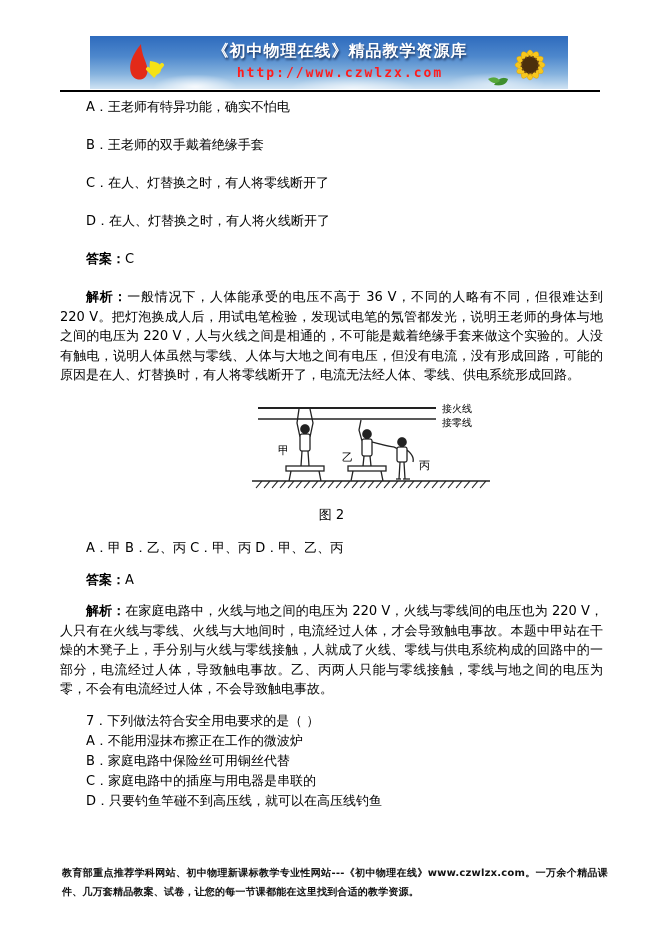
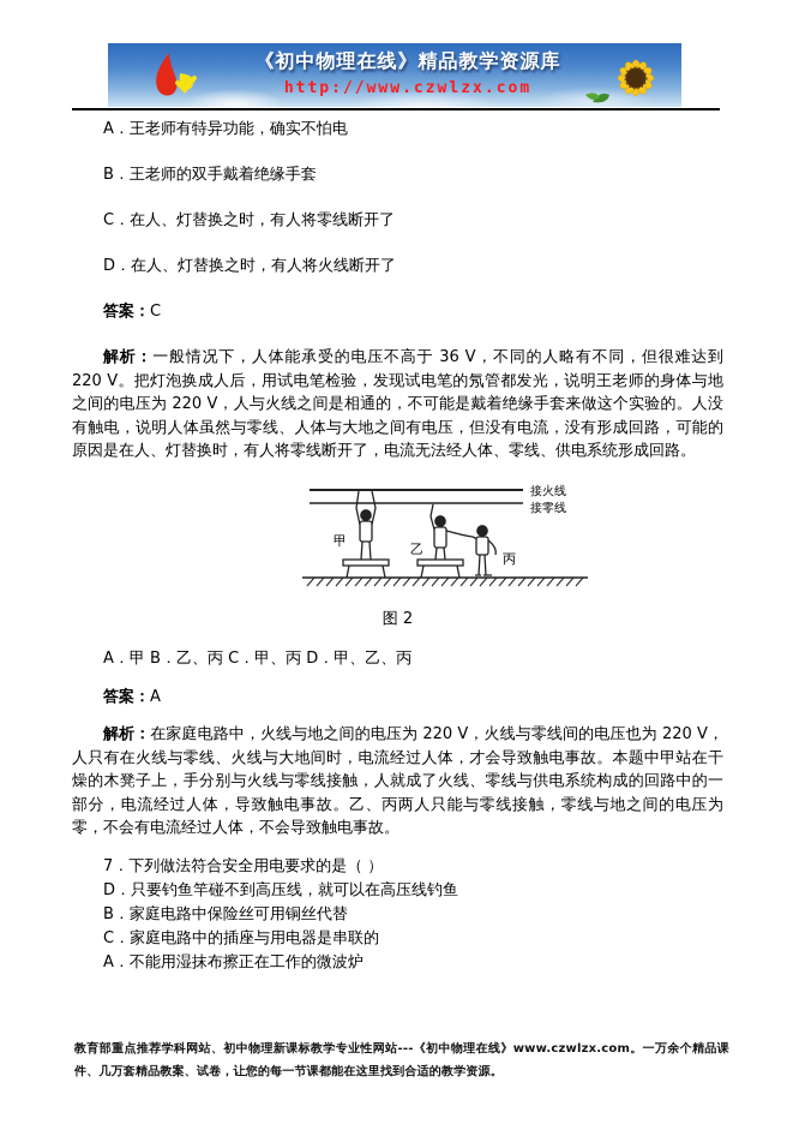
  《初中物理在线》精品教学资源库
  http://www.czwlzx.com
  A．王老师有特异功能，确实不怕电
  B．王老师的双手戴着绝缘手套
  C．在人、灯替换之时，有人将零线断开了
  D．在人、灯替换之时，有人将火线断开了
  答案：C
  解析：一般情况下，人体能承受的电压不高于 36 V，不同的人略有不同，但很难达到 220 V。把灯泡换成人后，用试电笔检验，发现试电笔的氖管都发光，说明王老师的身体与地之间的电压为 220 V，人与火线之间是相通的，不可能是戴着绝缘手套来做这个实验的。人没有触电，说明人体虽然与零线、人体与大地之间有电压，但没有电流，没有形成回路，可能的原因是在人、灯替换时，有人将零线断开了，电流无法经人体、零线、供电系统形成回路。
  接火线
  接零线
  甲
  乙
  丙
  图 2
  A．甲 B．乙、丙 C．甲、丙 D．甲、乙、丙
  答案：A
  解析：在家庭电路中，火线与地之间的电压为 220 V，火线与零线间的电压也为 220 V，人只有在火线与零线、火线与大地间时，电流经过人体，才会导致触电事故。本题中甲站在干燥的木凳子上，手分别与火线与零线接触，人就成了火线、零线与供电系统构成的回路中的一部分，电流经过人体，导致触电事故。乙、丙两人只能与零线接触，零线与地之间的电压为零，不会有电流经过人体，不会导致触电事故。
  7．下列做法符合安全用电要求的是（ ）
- A．不能用湿抹布擦正在工作的微波炉
+ D．只要钓鱼竿碰不到高压线，就可以在高压线钓鱼
  B．家庭电路中保险丝可用铜丝代替
  C．家庭电路中的插座与用电器是串联的
- D．只要钓鱼竿碰不到高压线，就可以在高压线钓鱼
+ A．不能用湿抹布擦正在工作的微波炉
  教育部重点推荐学科网站、初中物理新课标教学专业性网站---《初中物理在线》www.czwlzx.com。一万余个精品课件、几万套精品教案、试卷，让您的每一节课都能在这里找到合适的教学资源。
